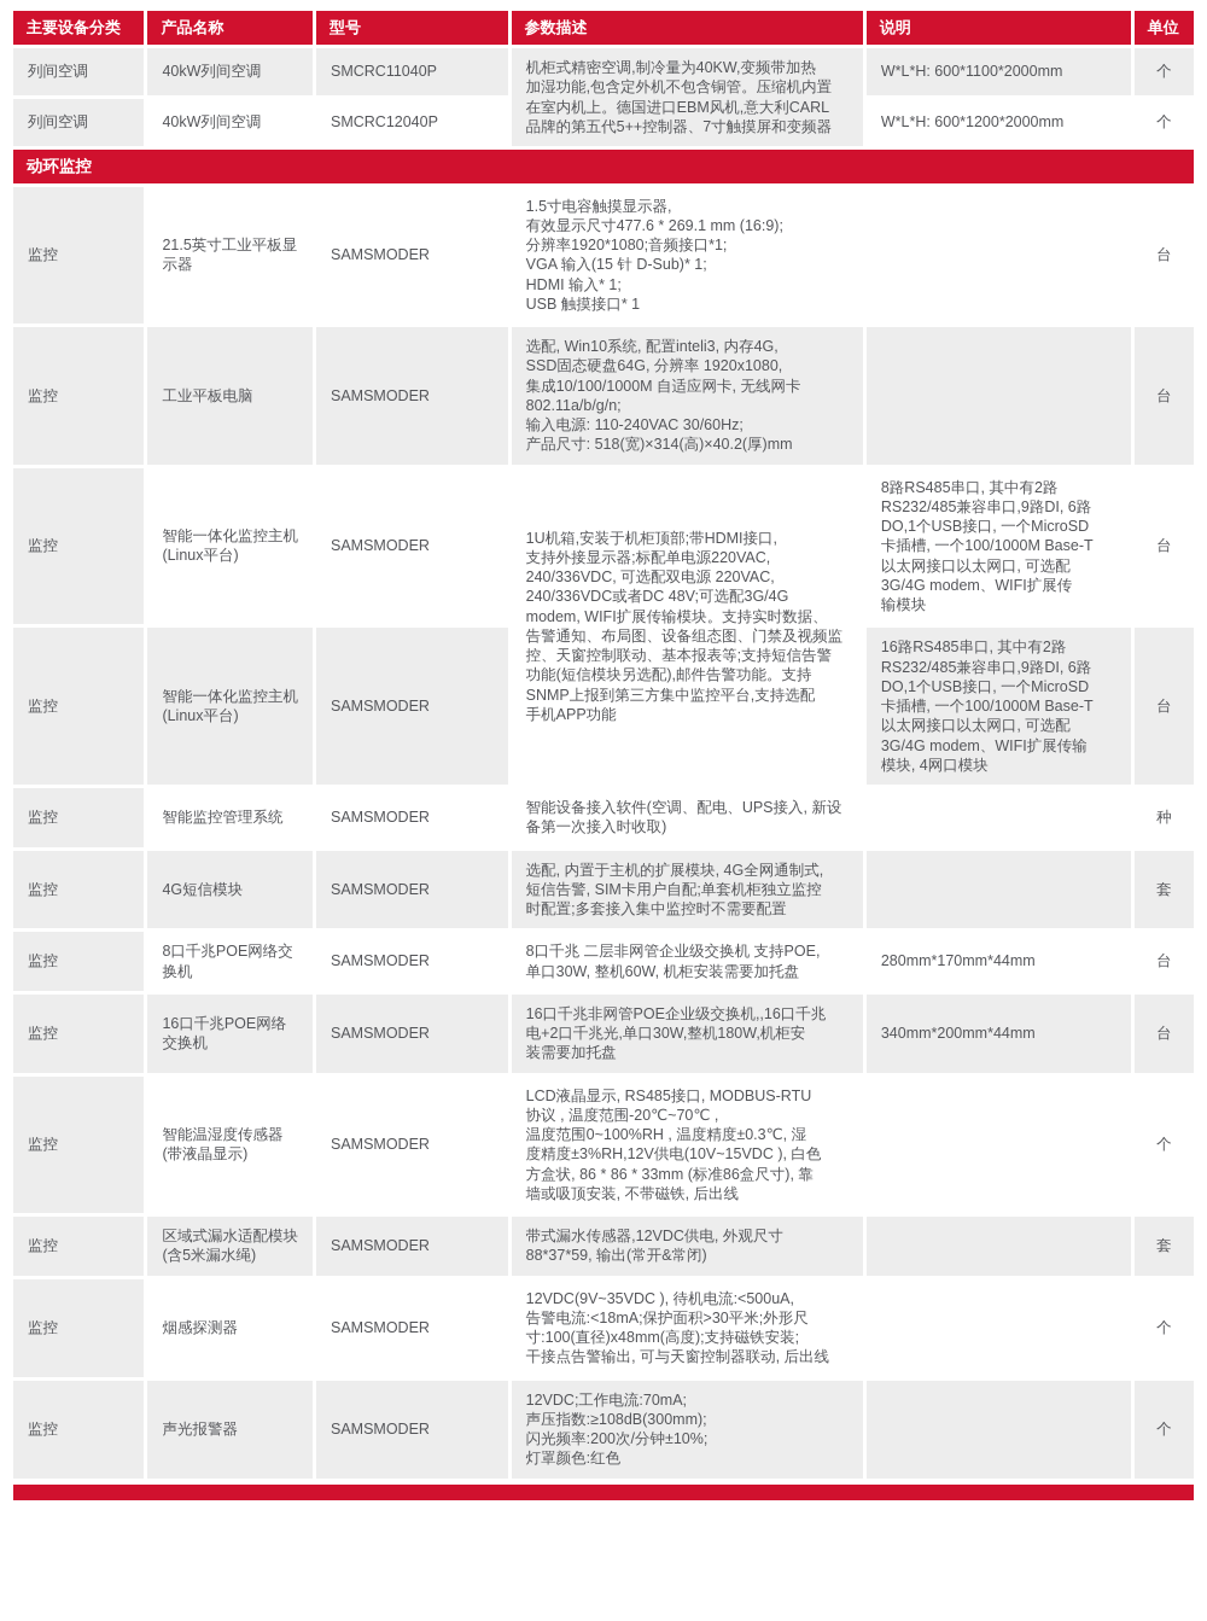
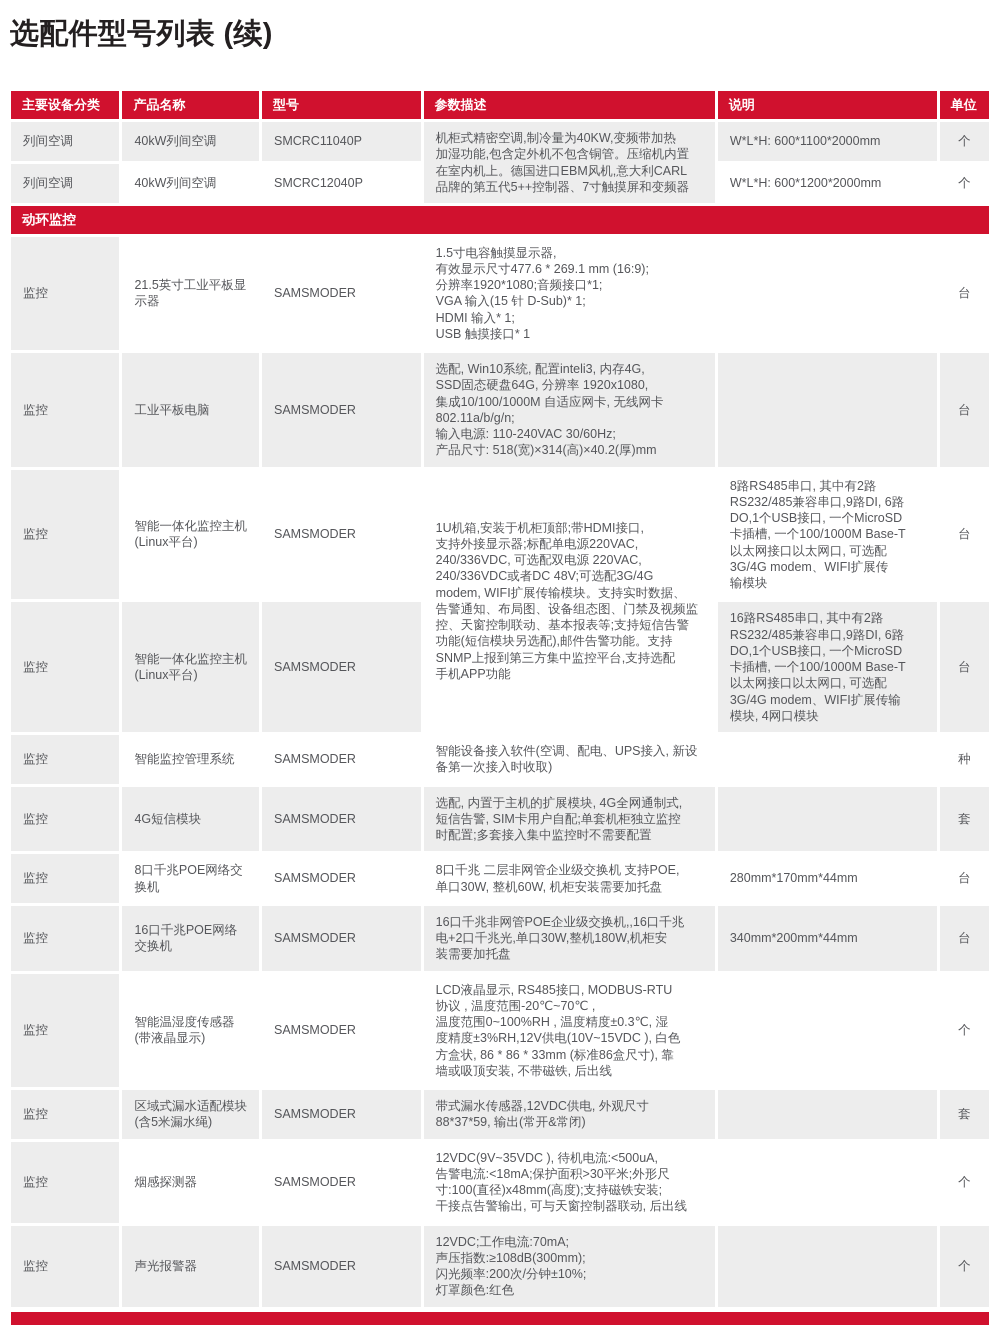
+ 选配件型号列表 (续)
  主要设备分类	产品名称	型号	参数描述	说明	单位
  列间空调	40kW列间空调	SMCRC11040P	机柜式精密空调,制冷量为40KW,变频带加热 加湿功能,包含定外机不包含铜管。压缩机内置 在室内机上。德国进口EBM风机,意大利CARL 品牌的第五代5++控制器、7寸触摸屏和变频器	W*L*H: 600*1100*2000mm	个
  列间空调	40kW列间空调	SMCRC12040P	W*L*H: 600*1200*2000mm	个
  动环监控
  监控	21.5英寸工业平板显示器	SAMSMODER	1.5寸电容触摸显示器, 有效显示尺寸477.6 * 269.1 mm (16:9); 分辨率1920*1080;音频接口*1; VGA 输入(15 针 D-Sub)* 1; HDMI 输入* 1; USB 触摸接口* 1		台
  监控	工业平板电脑	SAMSMODER	选配, Win10系统, 配置inteli3, 内存4G, SSD固态硬盘64G, 分辨率 1920x1080, 集成10/100/1000M 自适应网卡, 无线网卡 802.11a/b/g/n; 输入电源: 110-240VAC 30/60Hz; 产品尺寸: 518(宽)×314(高)×40.2(厚)mm		台
  监控	智能一体化监控主机(Linux平台)	SAMSMODER	1U机箱,安装于机柜顶部;带HDMI接口, 支持外接显示器;标配单电源220VAC, 240/336VDC, 可选配双电源 220VAC, 240/336VDC或者DC 48V;可选配3G/4G modem, WIFI扩展传输模块。支持实时数据、 告警通知、布局图、设备组态图、门禁及视频监 控、天窗控制联动、基本报表等;支持短信告警 功能(短信模块另选配),邮件告警功能。支持 SNMP上报到第三方集中监控平台,支持选配 手机APP功能	8路RS485串口, 其中有2路 RS232/485兼容串口,9路DI, 6路 DO,1个USB接口, 一个MicroSD 卡插槽, 一个100/1000M Base-T 以太网接口以太网口, 可选配 3G/4G modem、WIFI扩展传 输模块	台
  监控	智能一体化监控主机(Linux平台)	SAMSMODER	16路RS485串口, 其中有2路 RS232/485兼容串口,9路DI, 6路 DO,1个USB接口, 一个MicroSD 卡插槽, 一个100/1000M Base-T 以太网接口以太网口, 可选配 3G/4G modem、WIFI扩展传输 模块, 4网口模块	台
  监控	智能监控管理系统	SAMSMODER	智能设备接入软件(空调、配电、UPS接入, 新设 备第一次接入时收取)		种
  监控	4G短信模块	SAMSMODER	选配, 内置于主机的扩展模块, 4G全网通制式, 短信告警, SIM卡用户自配;单套机柜独立监控 时配置;多套接入集中监控时不需要配置		套
  监控	8口千兆POE网络交换机	SAMSMODER	8口千兆 二层非网管企业级交换机 支持POE, 单口30W, 整机60W, 机柜安装需要加托盘	280mm*170mm*44mm	台
  监控	16口千兆POE网络交换机	SAMSMODER	16口千兆非网管POE企业级交换机,,16口千兆 电+2口千兆光,单口30W,整机180W,机柜安 装需要加托盘	340mm*200mm*44mm	台
  监控	智能温湿度传感器(带液晶显示)	SAMSMODER	LCD液晶显示, RS485接口, MODBUS-RTU 协议 , 温度范围-20℃~70℃ , 温度范围0~100%RH , 温度精度±0.3℃, 湿 度精度±3%RH,12V供电(10V~15VDC ), 白色 方盒状, 86 * 86 * 33mm (标准86盒尺寸), 靠 墙或吸顶安装, 不带磁铁, 后出线		个
  监控	区域式漏水适配模块(含5米漏水绳)	SAMSMODER	带式漏水传感器,12VDC供电, 外观尺寸 88*37*59, 输出(常开&常闭)		套
  监控	烟感探测器	SAMSMODER	12VDC(9V~35VDC ), 待机电流:<500uA, 告警电流:<18mA;保护面积>30平米;外形尺 寸:100(直径)x48mm(高度);支持磁铁安装; 干接点告警输出, 可与天窗控制器联动, 后出线		个
  监控	声光报警器	SAMSMODER	12VDC;工作电流:70mA; 声压指数:≥108dB(300mm); 闪光频率:200次/分钟±10%; 灯罩颜色:红色		个
